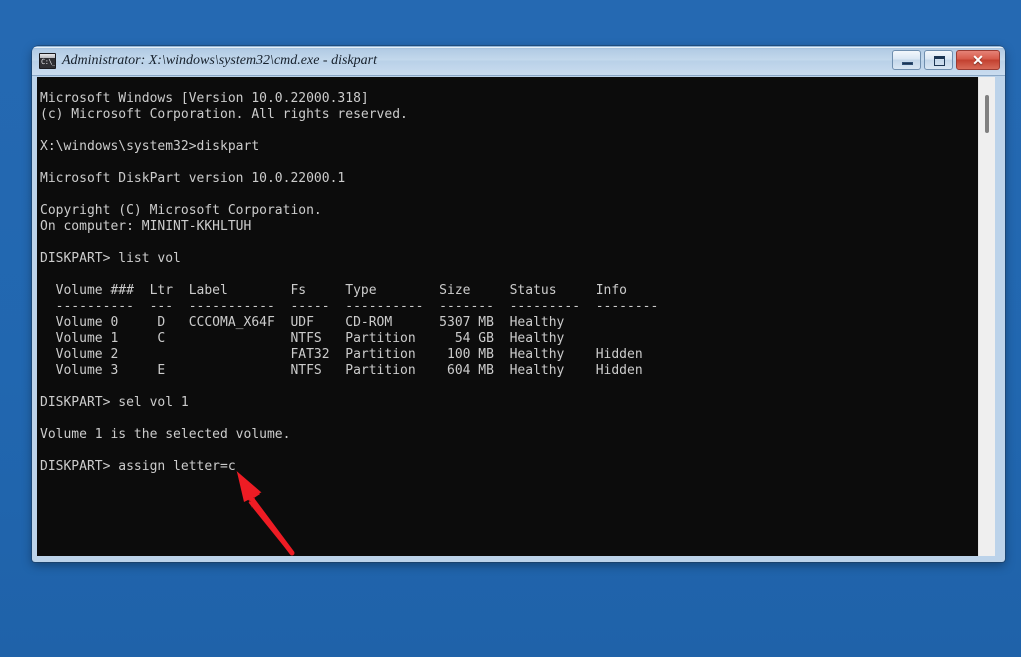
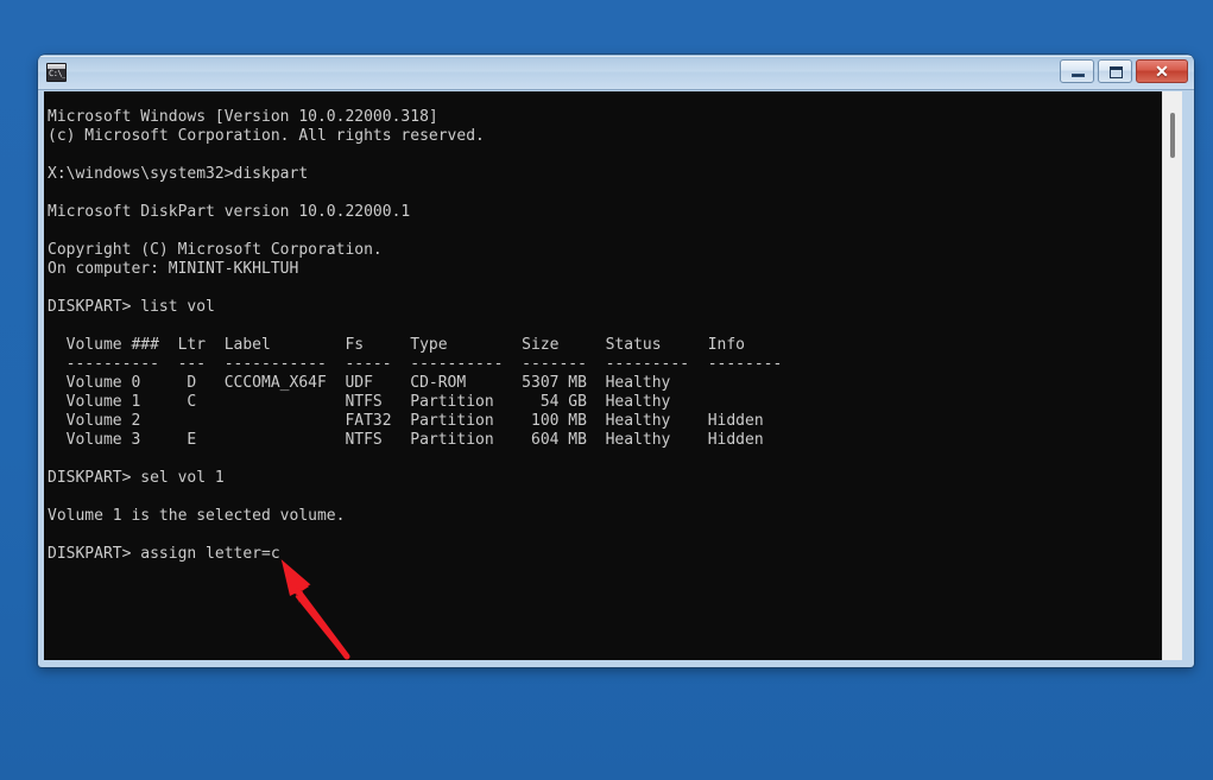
  C:\_
- Administrator: X:\windows\system32\cmd.exe - diskpart
  ✕
  Microsoft Windows [Version 10.0.22000.318]
  (c) Microsoft Corporation. All rights reserved.
  X:\windows\system32>diskpart
  Microsoft DiskPart version 10.0.22000.1
  Copyright (C) Microsoft Corporation.
  On computer: MININT-KKHLTUH
  DISKPART> list vol
  Volume ### Ltr Label Fs Type Size Status Info
  ---------- --- ----------- ----- ---------- ------- --------- --------
  Volume 0 D CCCOMA_X64F UDF CD-ROM 5307 MB Healthy
  Volume 1 C NTFS Partition 54 GB Healthy
  Volume 2 FAT32 Partition 100 MB Healthy Hidden
  Volume 3 E NTFS Partition 604 MB Healthy Hidden
  DISKPART> sel vol 1
  Volume 1 is the selected volume.
  DISKPART> assign letter=c
